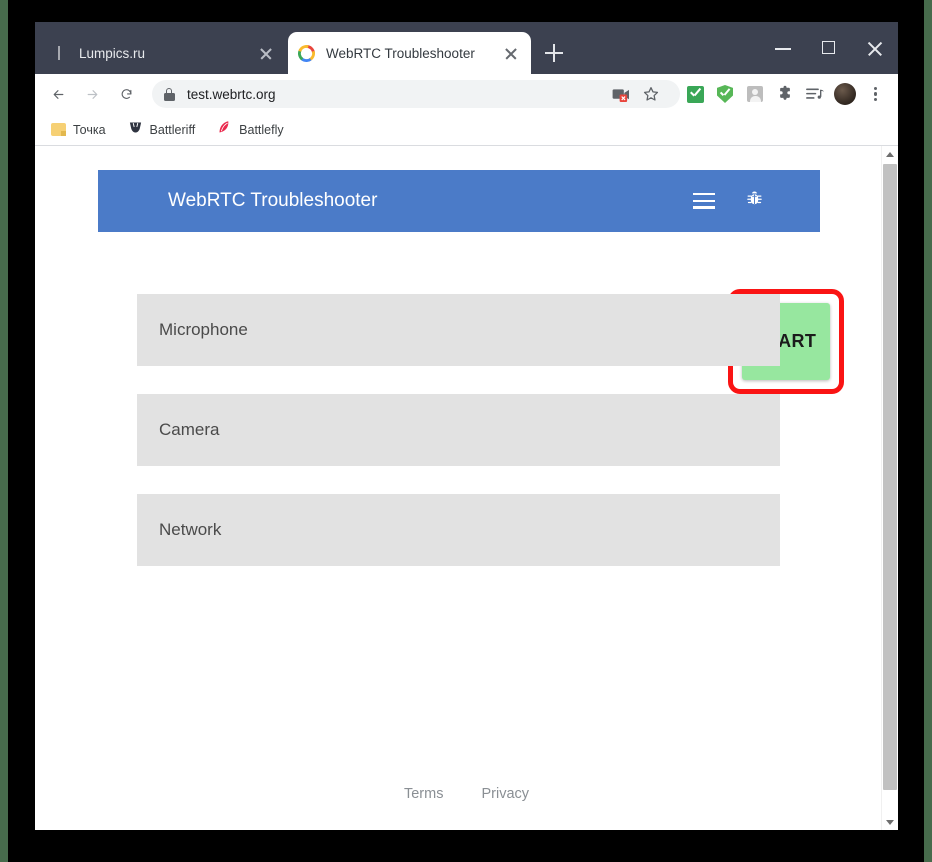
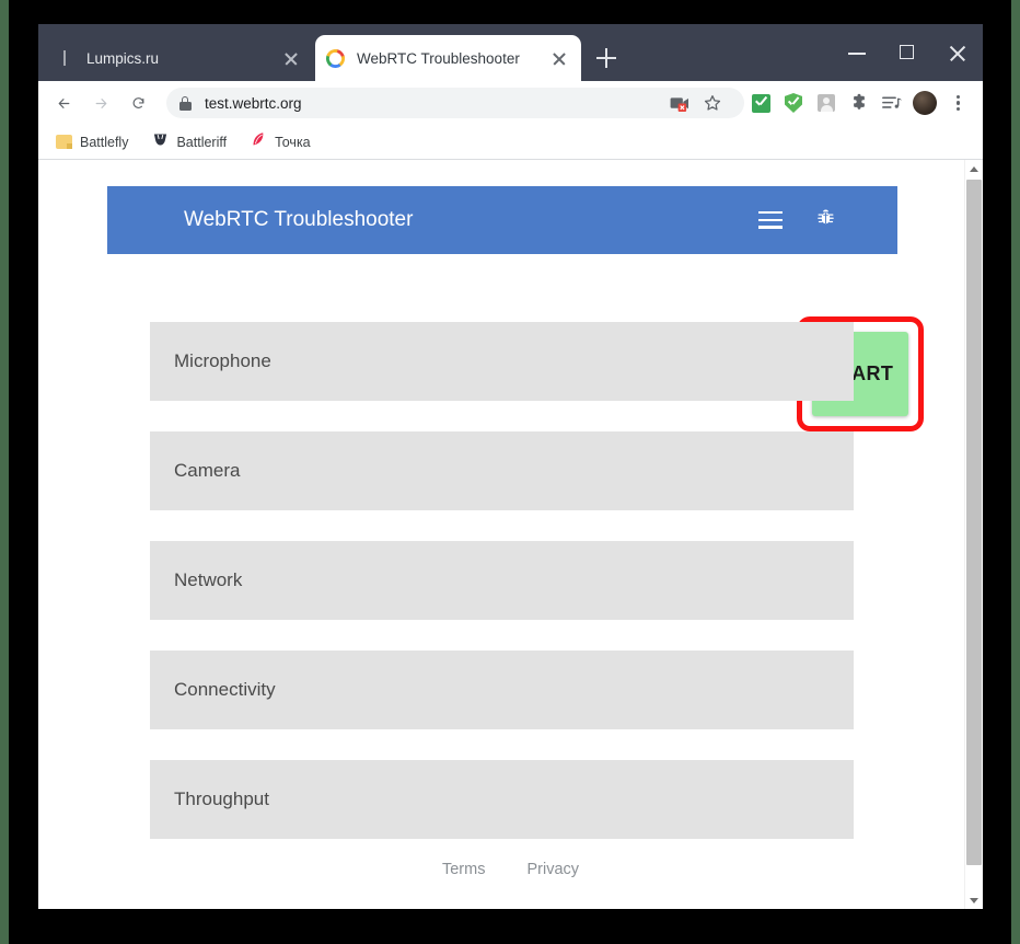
  Lumpics.ru
  WebRTC Troubleshooter
  test.webrtc.org
- Точка
+ Battlefly
  Battleriff
- Battlefly
+ Точка
  WebRTC Troubleshooter
  Microphone
  Camera
  Network
+ Connectivity
+ Throughput
  Terms
  Privacy
